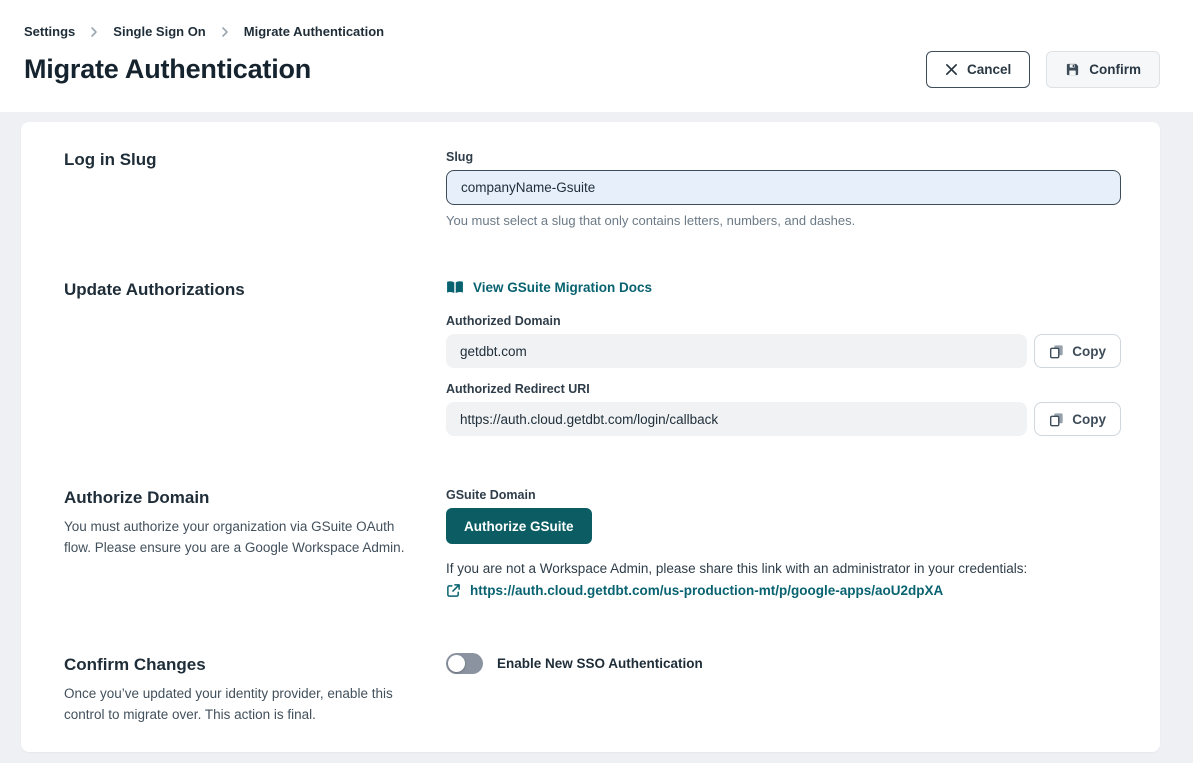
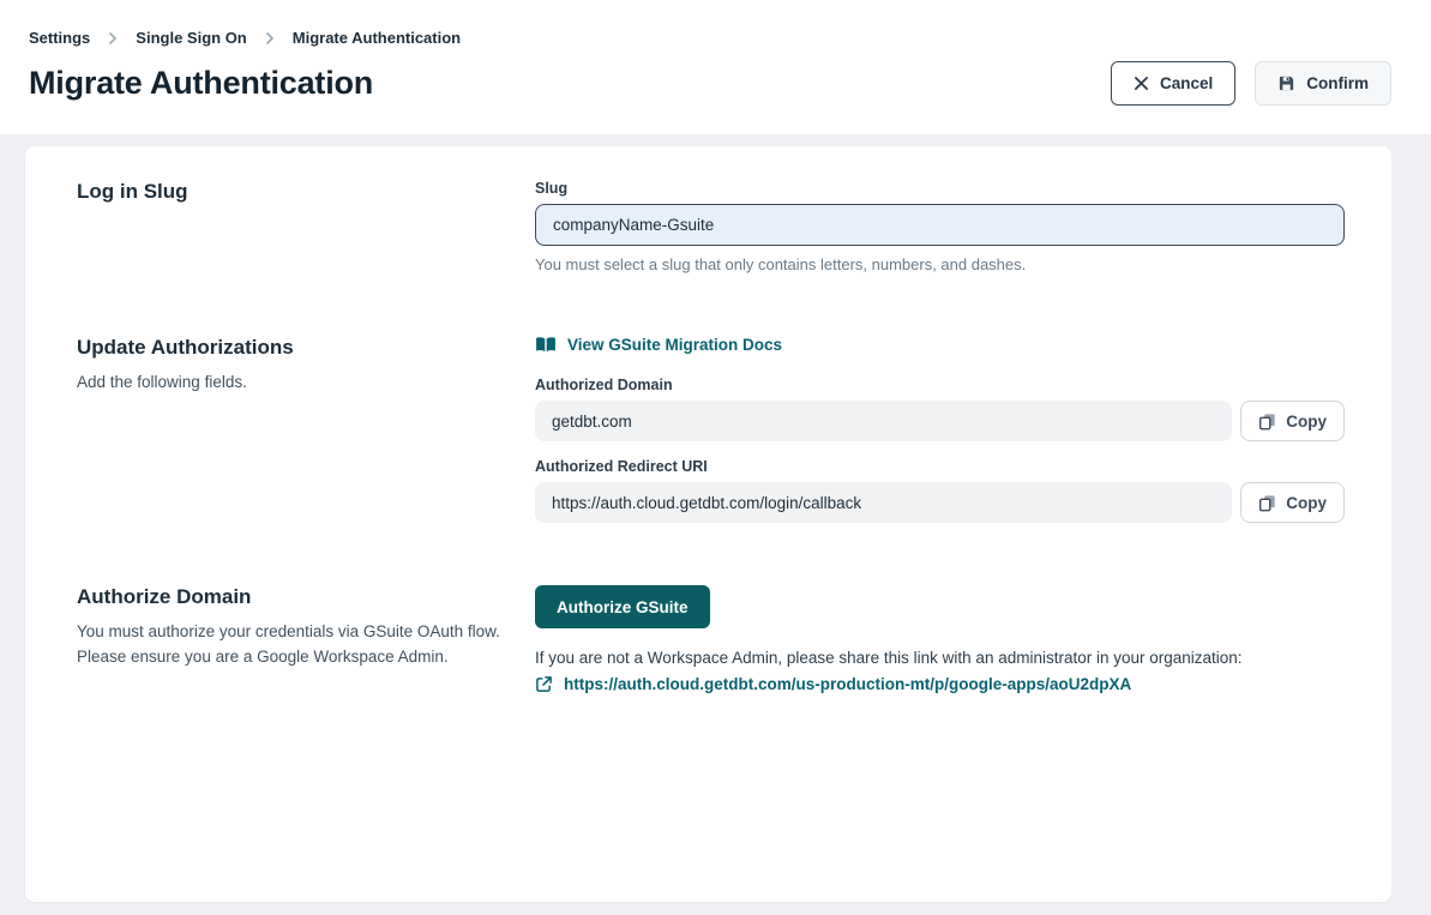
  Settings
  Single Sign On
  Migrate Authentication
  Migrate Authentication
  Cancel
  Confirm
  Log in Slug
  Slug
  companyName-Gsuite
  You must select a slug that only contains letters, numbers, and dashes.
  Update Authorizations
+ Add the following fields.
  View GSuite Migration Docs
  Authorized Domain
  getdbt.com
  Copy
  Authorized Redirect URI
  https://auth.cloud.getdbt.com/login/callback
  Copy
  Authorize Domain
- You must authorize your organization via GSuite OAuth flow. Please ensure you are a Google Workspace Admin.
+ You must authorize your credentials via GSuite OAuth flow. Please ensure you are a Google Workspace Admin.
- GSuite Domain
  Authorize GSuite
- If you are not a Workspace Admin, please share this link with an administrator in your credentials:
+ If you are not a Workspace Admin, please share this link with an administrator in your organization:
  https://auth.cloud.getdbt.com/us-production-mt/p/google-apps/aoU2dpXA
- Confirm Changes
- Once you’ve updated your identity provider, enable this control to migrate over. This action is final.
- Enable New SSO Authentication
